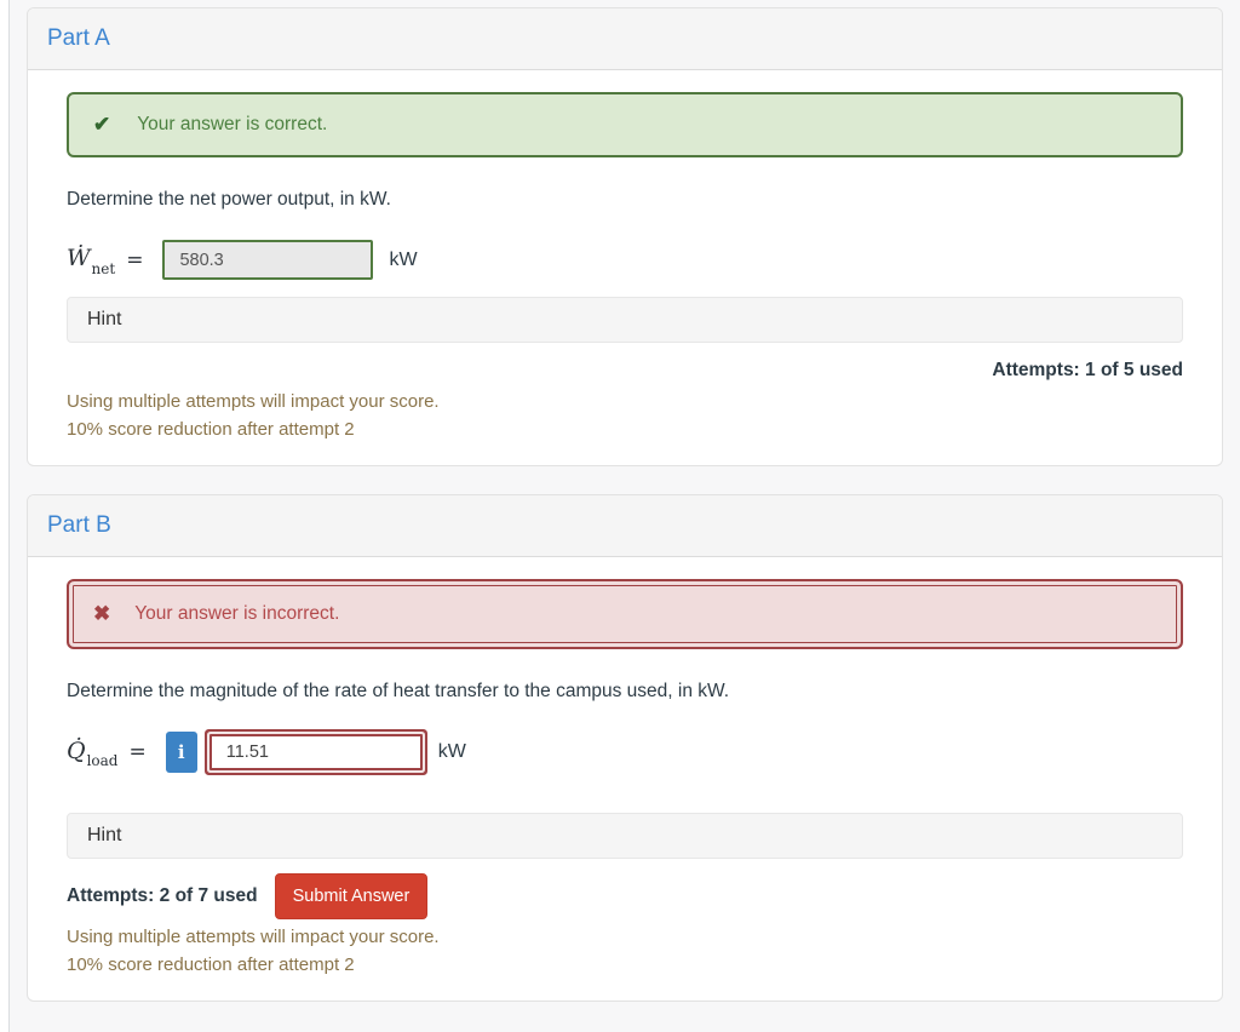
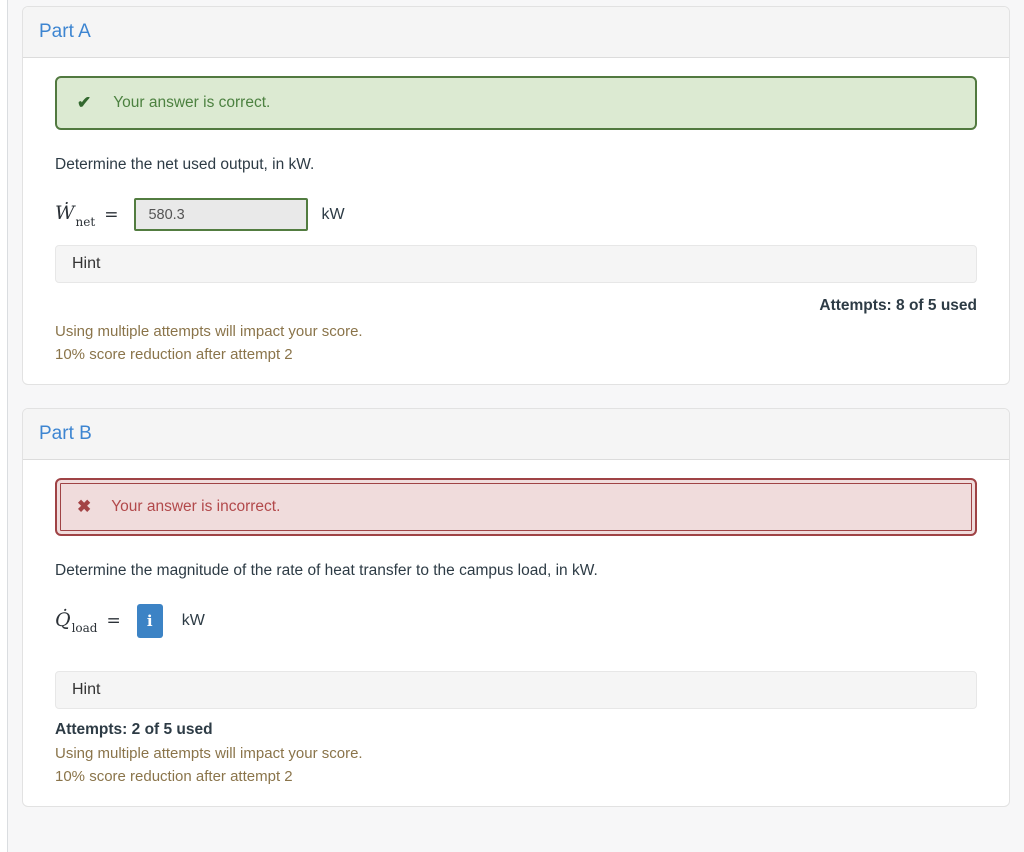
  Part A
  ✔
  Your answer is correct.
- Determine the net power output, in kW.
+ Determine the net used output, in kW.
  Ẇnet
  =
  580.3
  kW
  Hint
- Attempts: 1 of 5 used
+ Attempts: 8 of 5 used
  Using multiple attempts will impact your score.
  10% score reduction after attempt 2
  Part B
  ✖
  Your answer is incorrect.
- Determine the magnitude of the rate of heat transfer to the campus used, in kW.
+ Determine the magnitude of the rate of heat transfer to the campus load, in kW.
  Q̇load
  =
  i
- 11.51
  kW
  Hint
- Attempts: 2 of 7 used
+ Attempts: 2 of 5 used
- Submit Answer
  Using multiple attempts will impact your score.
  10% score reduction after attempt 2
